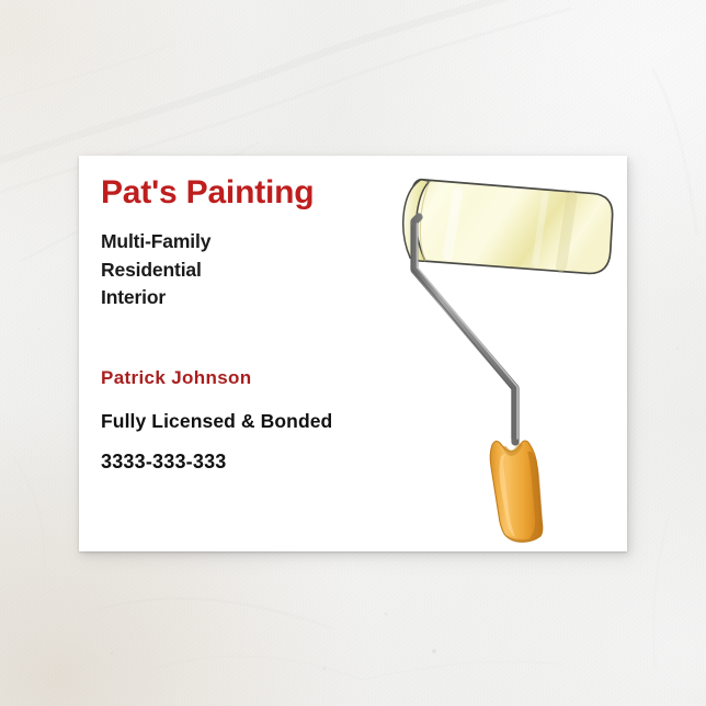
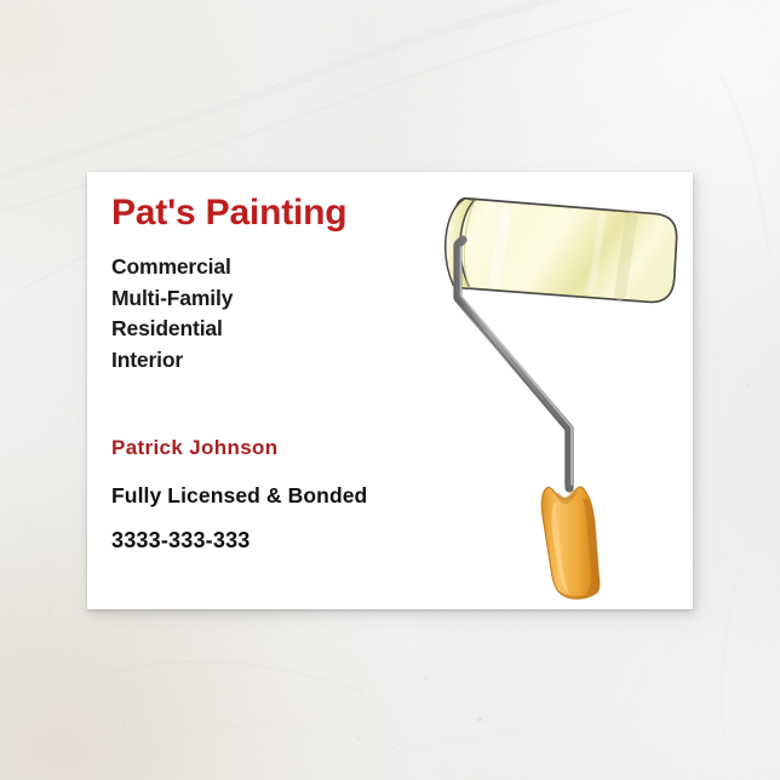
  Pat's Painting
+ Commercial
  Multi-Family
  Residential
  Interior
  Patrick Johnson
  Fully Licensed & Bonded
  3333-333-333
